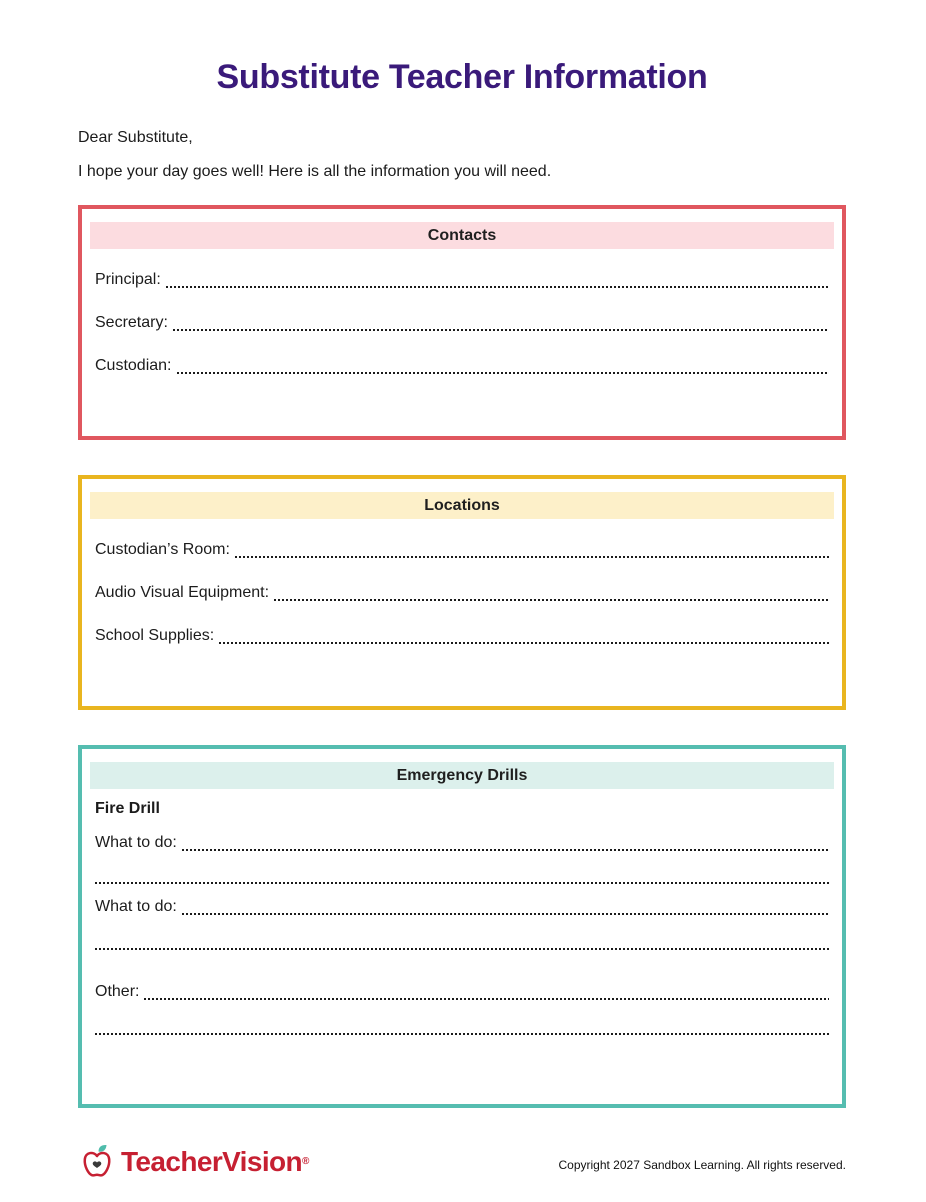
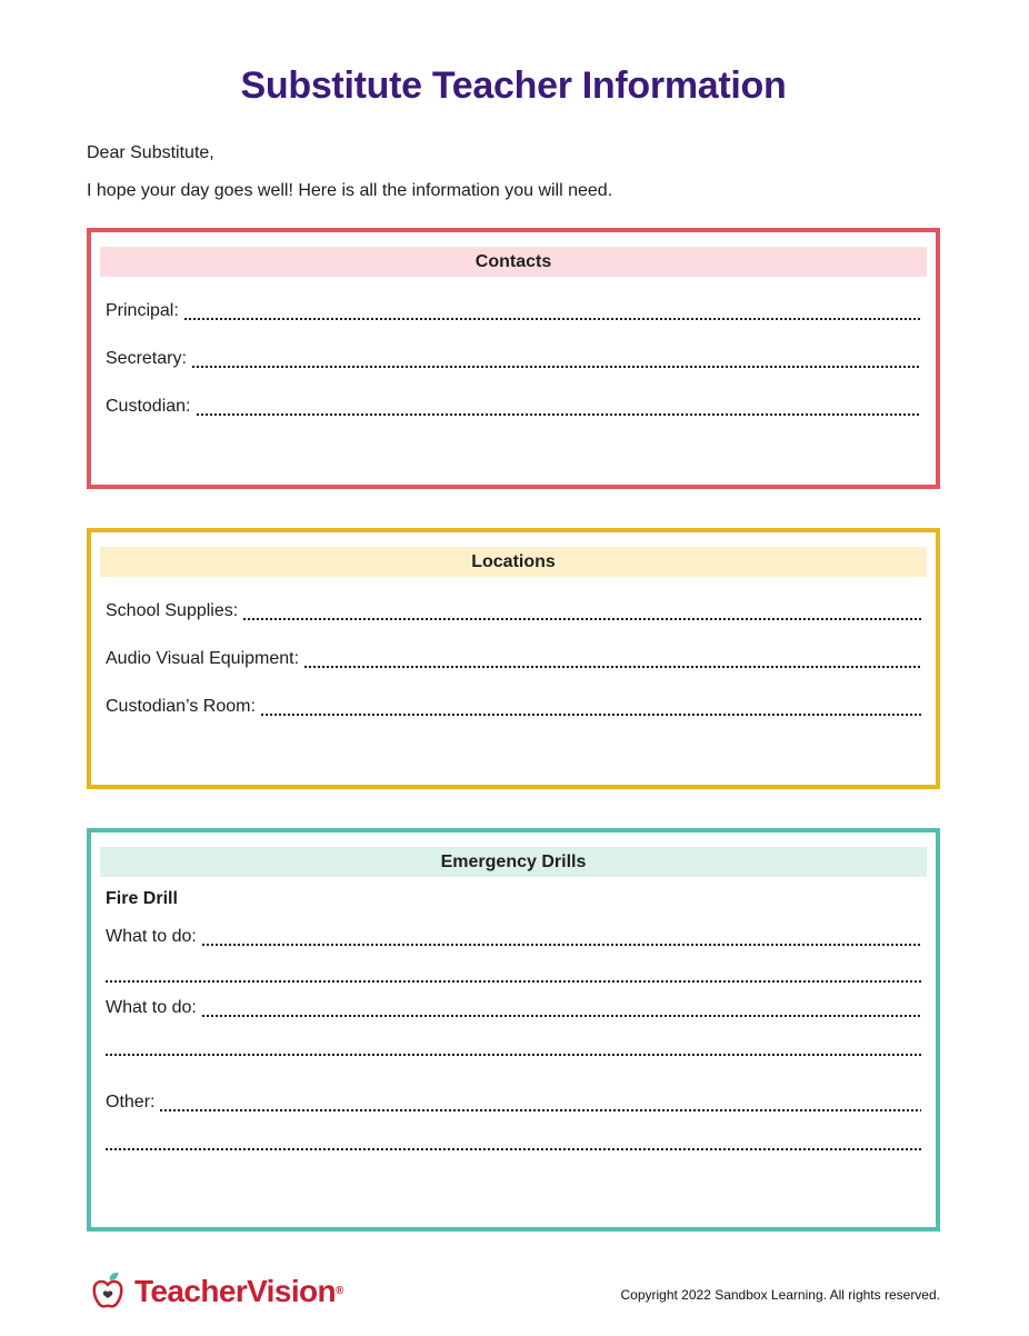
  Substitute Teacher Information
  Dear Substitute,
  I hope your day goes well! Here is all the information you will need.
  Contacts
  Principal:
  Secretary:
  Custodian:
  Locations
- Custodian’s Room:
+ School Supplies:
  Audio Visual Equipment:
- School Supplies:
+ Custodian’s Room:
  Emergency Drills
  Fire Drill
  What to do:
  What to do:
  Other:
  TeacherVision
  ®
- Copyright 2027 Sandbox Learning. All rights reserved.
+ Copyright 2022 Sandbox Learning. All rights reserved.
